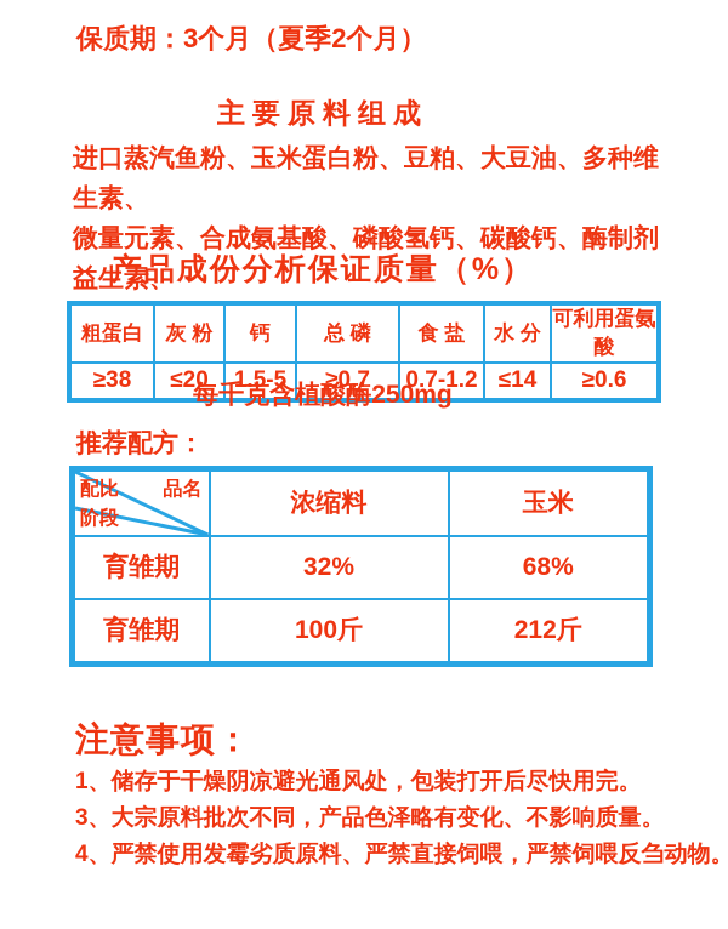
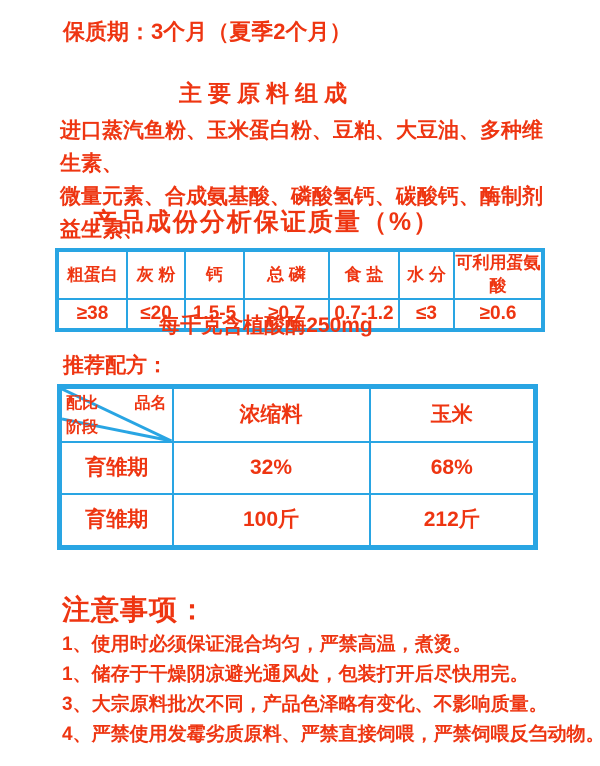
  保质期：3个月（夏季2个月）
  主要原料组成
  进口蒸汽鱼粉、玉米蛋白粉、豆粕、大豆油、多种维生素、
  微量元素、合成氨基酸、磷酸氢钙、碳酸钙、酶制剂益生素、
  产品成份分析保证质量（%）
  粗蛋白	灰 粉	钙	总 磷	食 盐	水 分	可利用蛋氨酸
- ≥38	≤20	1.5-5	≥0.7	0.7-1.2	≤14	≥0.6
+ ≥38	≤20	1.5-5	≥0.7	0.7-1.2	≤3	≥0.6
  每千克含植酸酶250mg
  推荐配方：
  配比 品名 阶段	浓缩料	玉米
  育雏期	32%	68%
  育雏期	100斤	212斤
  注意事项：
+ 1、使用时必须保证混合均匀，严禁高温，煮烫。
  1、储存于干燥阴凉避光通风处，包装打开后尽快用完。
  3、大宗原料批次不同，产品色泽略有变化、不影响质量。
  4、严禁使用发霉劣质原料、严禁直接饲喂，严禁饲喂反刍动物。
